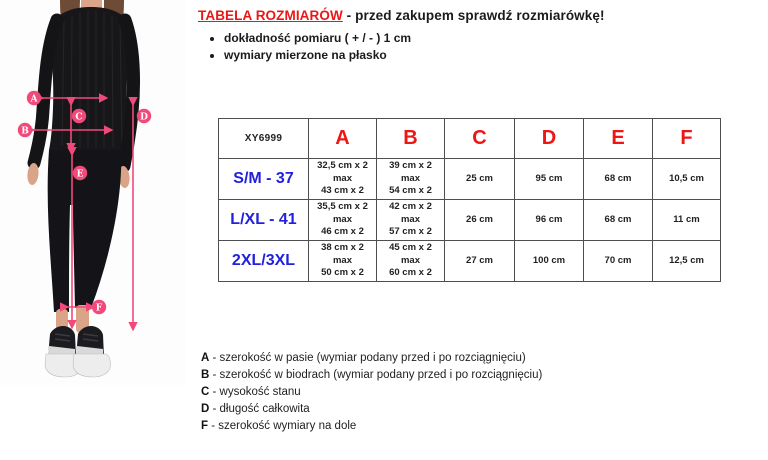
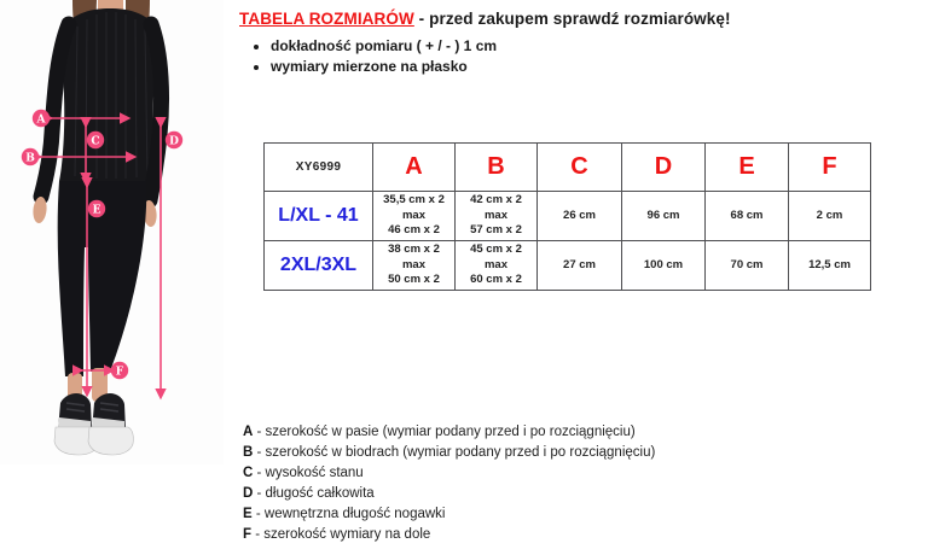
  A
  B
  C
  D
  E
  F
  TABELA ROZMIARÓW - przed zakupem sprawdź rozmiarówkę!
  dokładność pomiaru ( + / - ) 1 cm
  wymiary mierzone na płasko
  XY6999	A	B	C	D	E	F
- S/M - 37	32,5 cm x 2 max 43 cm x 2	39 cm x 2 max 54 cm x 2	25 cm	95 cm	68 cm	10,5 cm
- L/XL - 41	35,5 cm x 2 max 46 cm x 2	42 cm x 2 max 57 cm x 2	26 cm	96 cm	68 cm	11 cm
+ L/XL - 41	35,5 cm x 2 max 46 cm x 2	42 cm x 2 max 57 cm x 2	26 cm	96 cm	68 cm	2 cm
  2XL/3XL	38 cm x 2 max 50 cm x 2	45 cm x 2 max 60 cm x 2	27 cm	100 cm	70 cm	12,5 cm
  A - szerokość w pasie (wymiar podany przed i po rozciągnięciu)
  B - szerokość w biodrach (wymiar podany przed i po rozciągnięciu)
  C - wysokość stanu
  D - długość całkowita
+ E - wewnętrzna długość nogawki
  F - szerokość wymiary na dole
